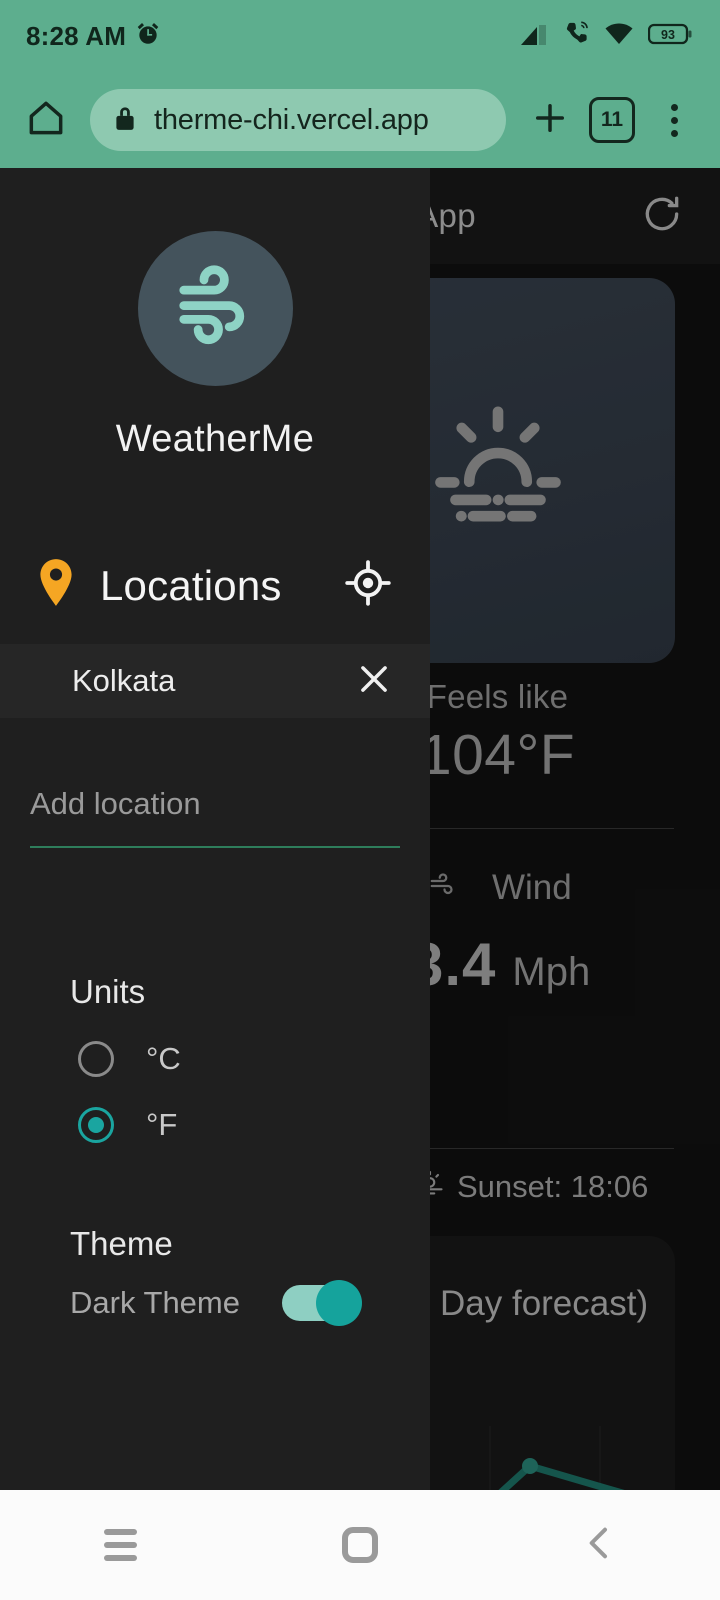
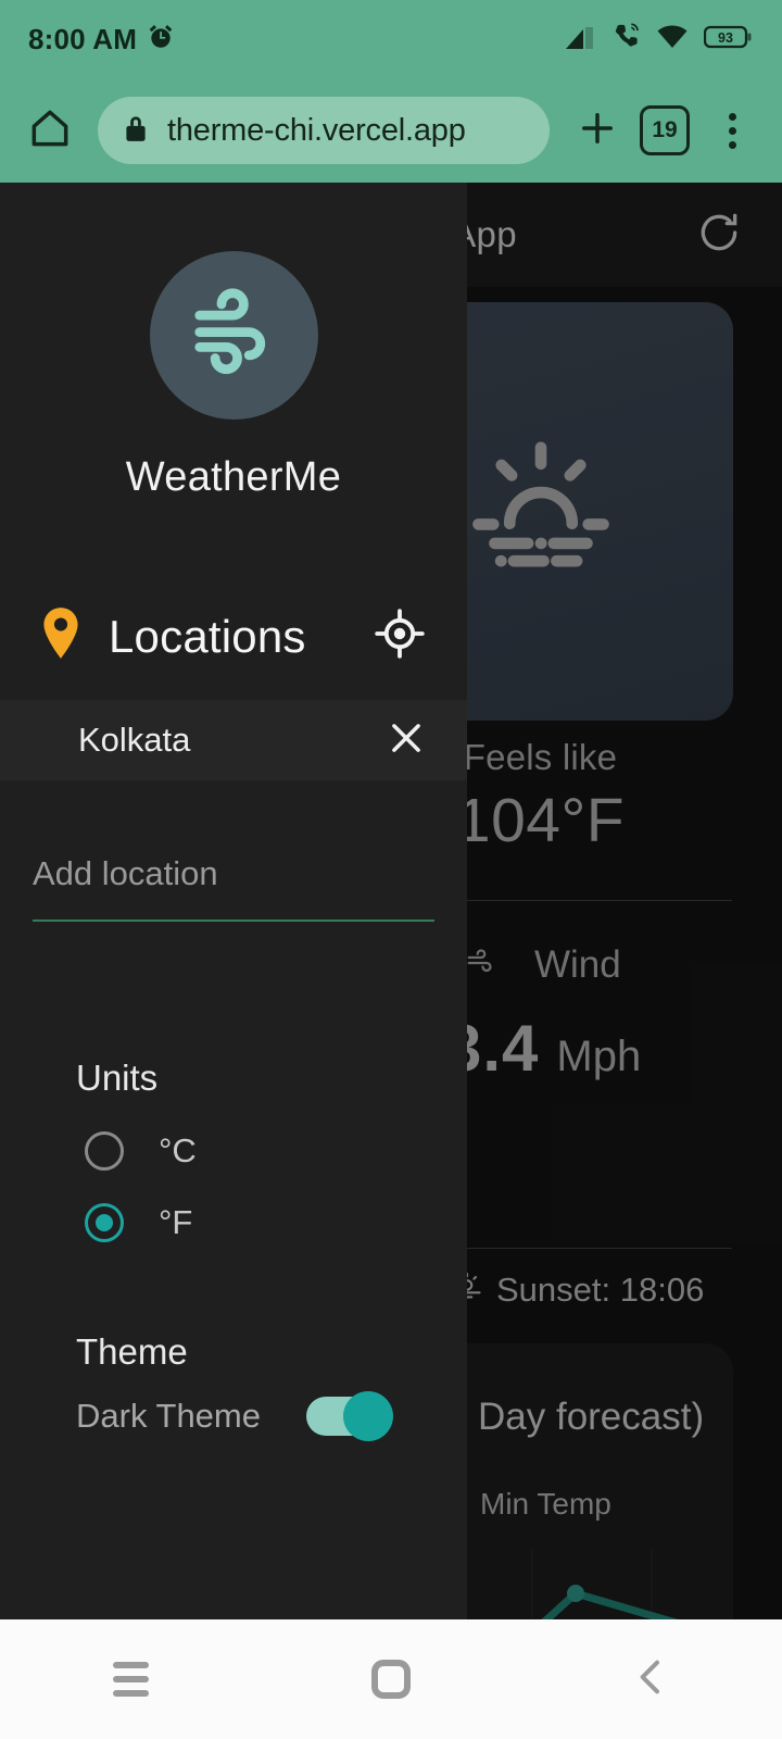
- 8:28 AM
+ 8:00 AM
  93
  therme-chi.vercel.app
- 11
+ 19
  Feels like
  104°F
  Wind
  Mph
  Sunset: 18:06
  Day forecast)
+ Min Temp
  WeatherMe
  Locations
  Kolkata
  Add location
  Units
  °C
  °F
  Theme
  Dark Theme
